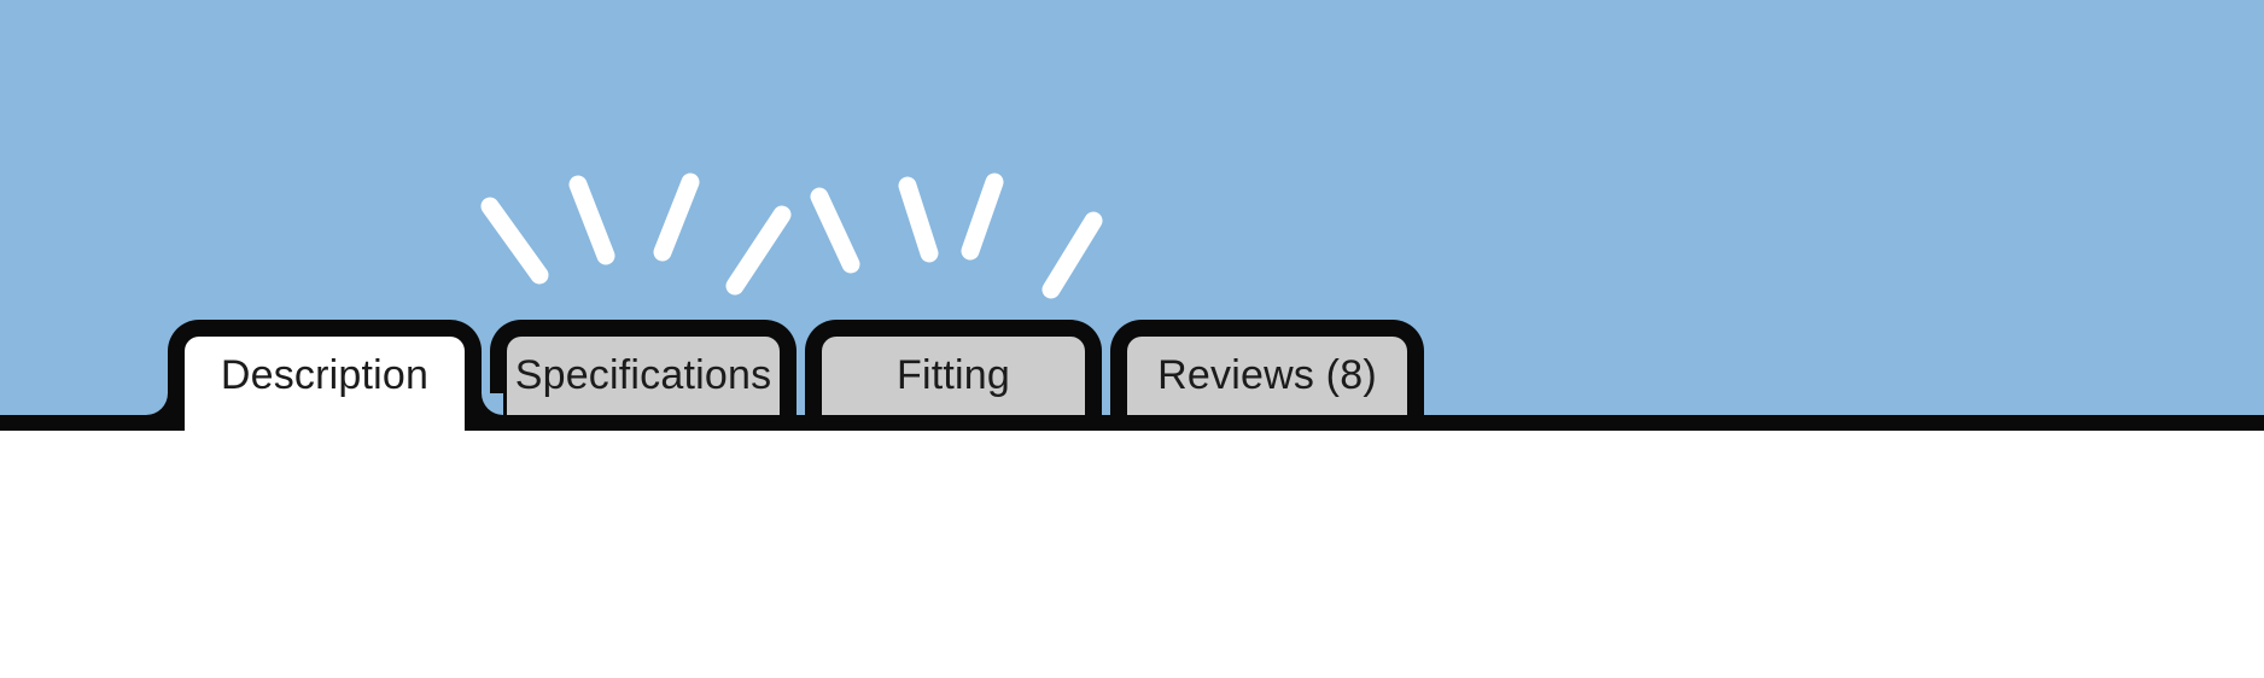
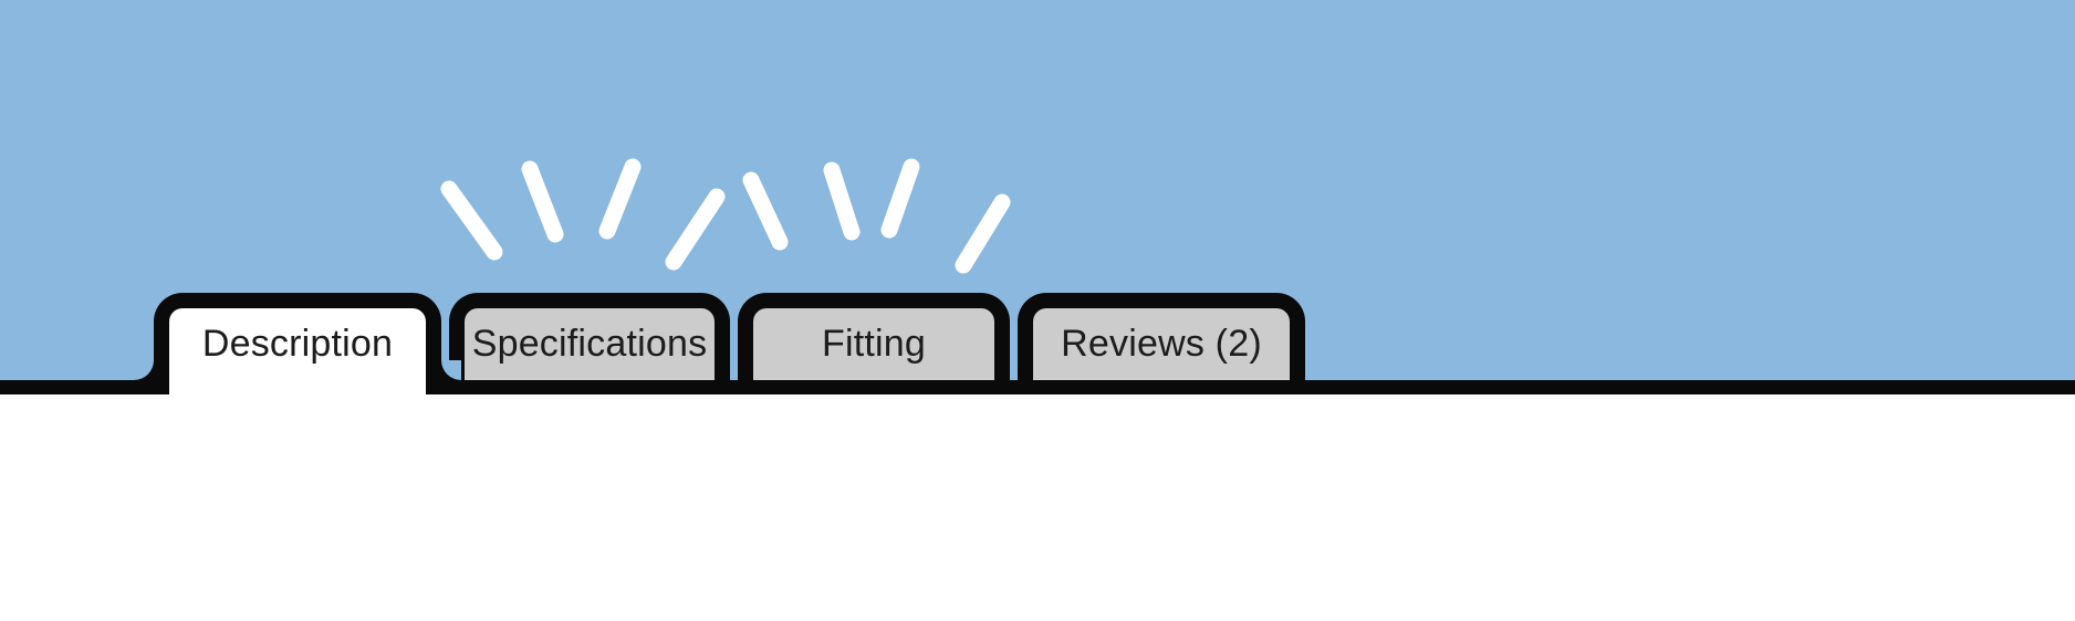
  Description
  Specifications
  Fitting
- Reviews (8)
+ Reviews (2)
